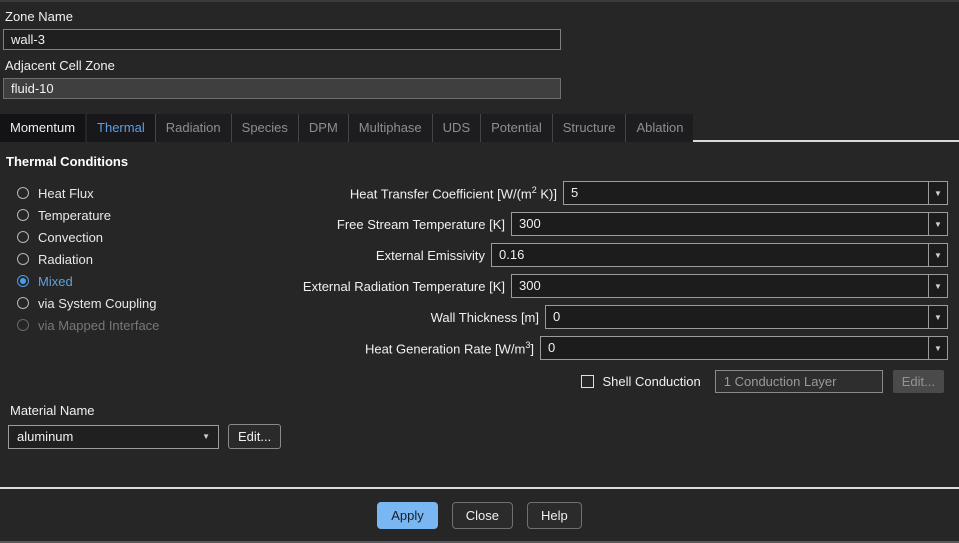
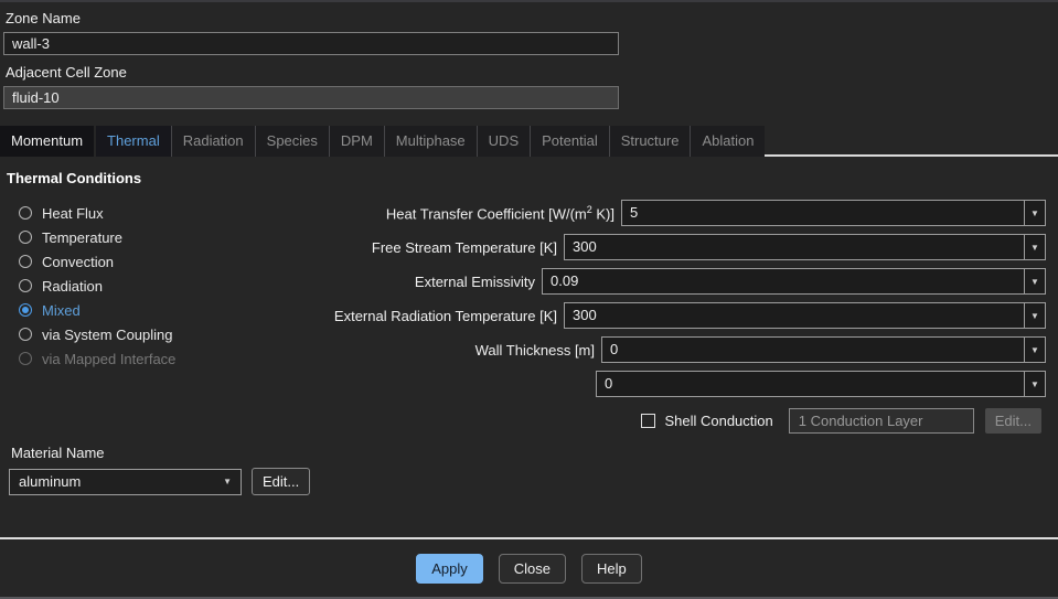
  Zone Name
  wall-3
  Adjacent Cell Zone
  fluid-10
  Momentum
  Thermal
  Radiation
  Species
  DPM
  Multiphase
  UDS
  Potential
  Structure
  Ablation
  Thermal Conditions
  Heat Flux
  Temperature
  Convection
  Radiation
  Mixed
  via System Coupling
  via Mapped Interface
  Heat Transfer Coefficient [W/(m2 K)]
  5
  ▼
  Free Stream Temperature [K]
  300
  ▼
  External Emissivity
- 0.16
+ 0.09
  ▼
  External Radiation Temperature [K]
  300
  ▼
  Wall Thickness [m]
  0
  ▼
- Heat Generation Rate [W/m3]
  0
  ▼
  Shell Conduction
  1 Conduction Layer
  Edit...
  Material Name
  aluminum
  ▼
  Edit...
  Apply
  Close
  Help
